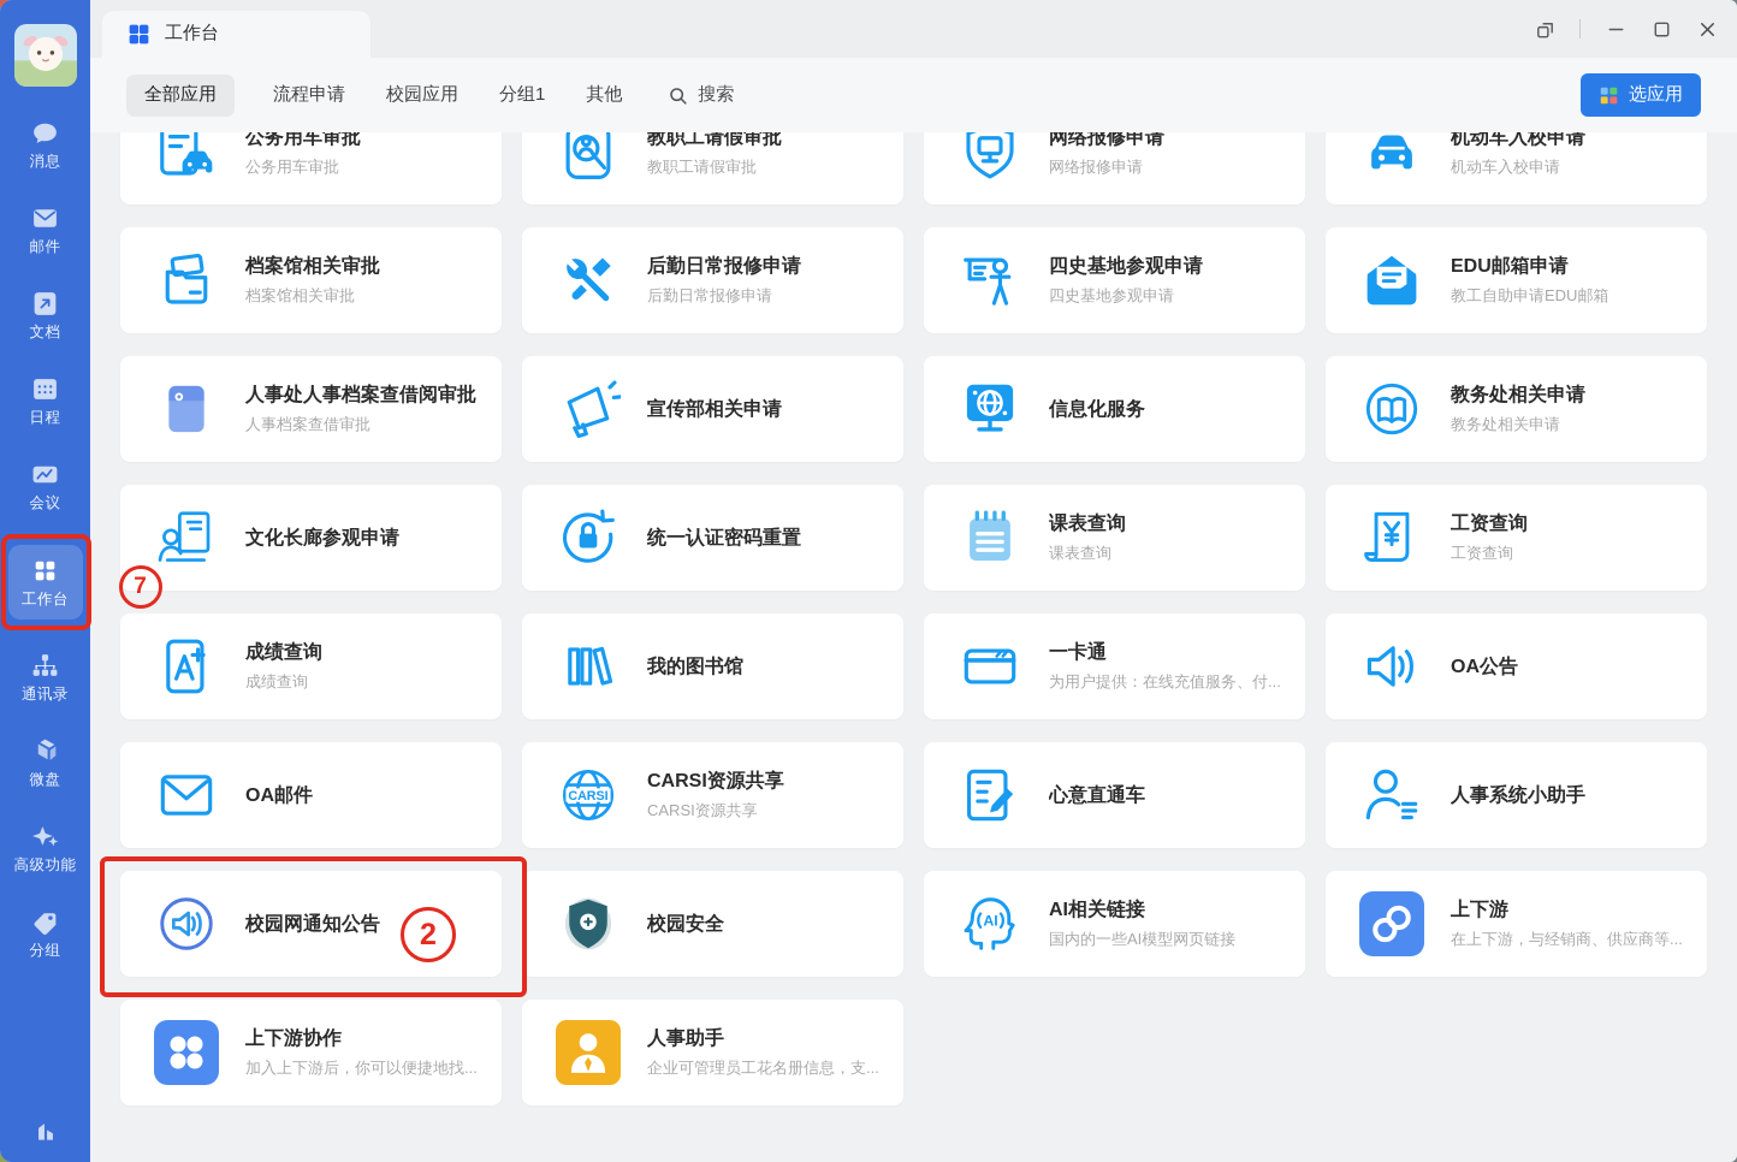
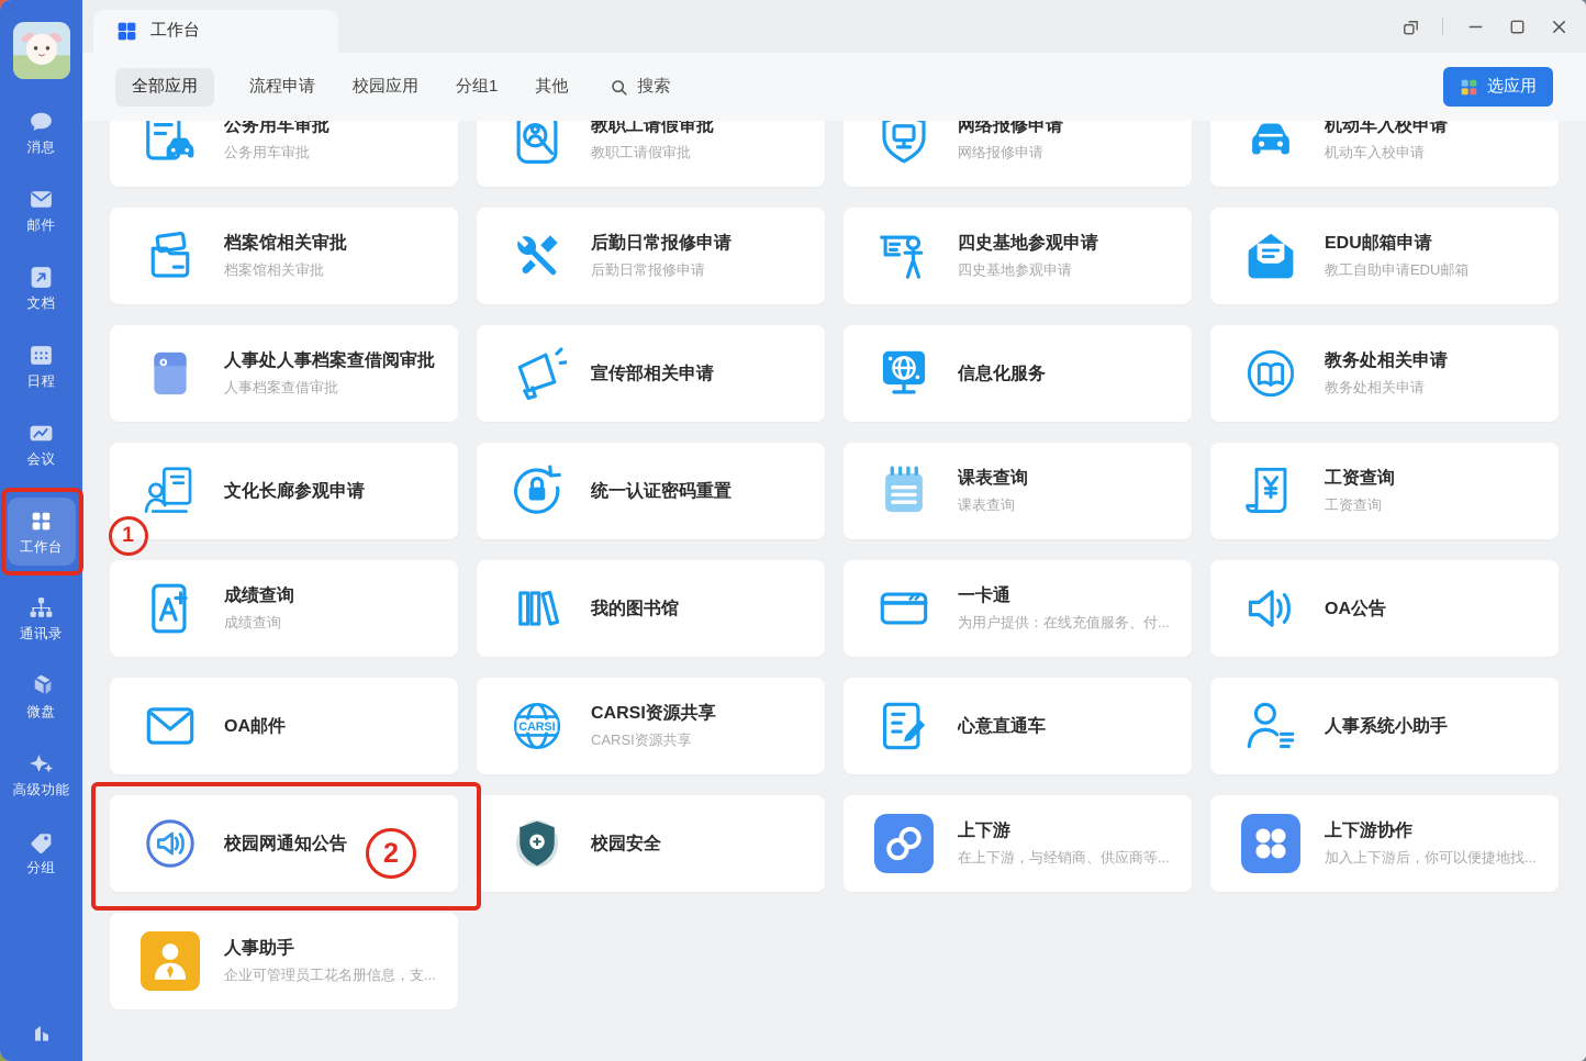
  消息
  邮件
  文档
  日程
  会议
  工作台
- 7
+ 1
  通讯录
  微盘
  高级功能
  分组
  工作台
  全部应用
  流程申请
  校园应用
  分组1
  其他
  搜索
  选应用
  公务用车审批
  公务用车审批
  教职工请假审批
  教职工请假审批
  网络报修申请
  网络报修申请
  机动车入校申请
  机动车入校申请
  档案馆相关审批
  档案馆相关审批
  后勤日常报修申请
  后勤日常报修申请
  四史基地参观申请
  四史基地参观申请
  EDU邮箱申请
  教工自助申请EDU邮箱
  人事处人事档案查借阅审批
  人事档案查借审批
  宣传部相关申请
  信息化服务
  教务处相关申请
  教务处相关申请
  文化长廊参观申请
  统一认证密码重置
  课表查询
  课表查询
  工资查询
  工资查询
  成绩查询
  成绩查询
  我的图书馆
  一卡通
  为用户提供：在线充值服务、付...
  OA公告
  OA邮件
  CARSI
  CARSI资源共享
  CARSI资源共享
  心意直通车
  人事系统小助手
  校园网通知公告
  2
  校园安全
- AI
- AI相关链接
- 国内的一些AI模型网页链接
  上下游
  在上下游，与经销商、供应商等...
  上下游协作
  加入上下游后，你可以便捷地找...
  人事助手
  企业可管理员工花名册信息，支...
